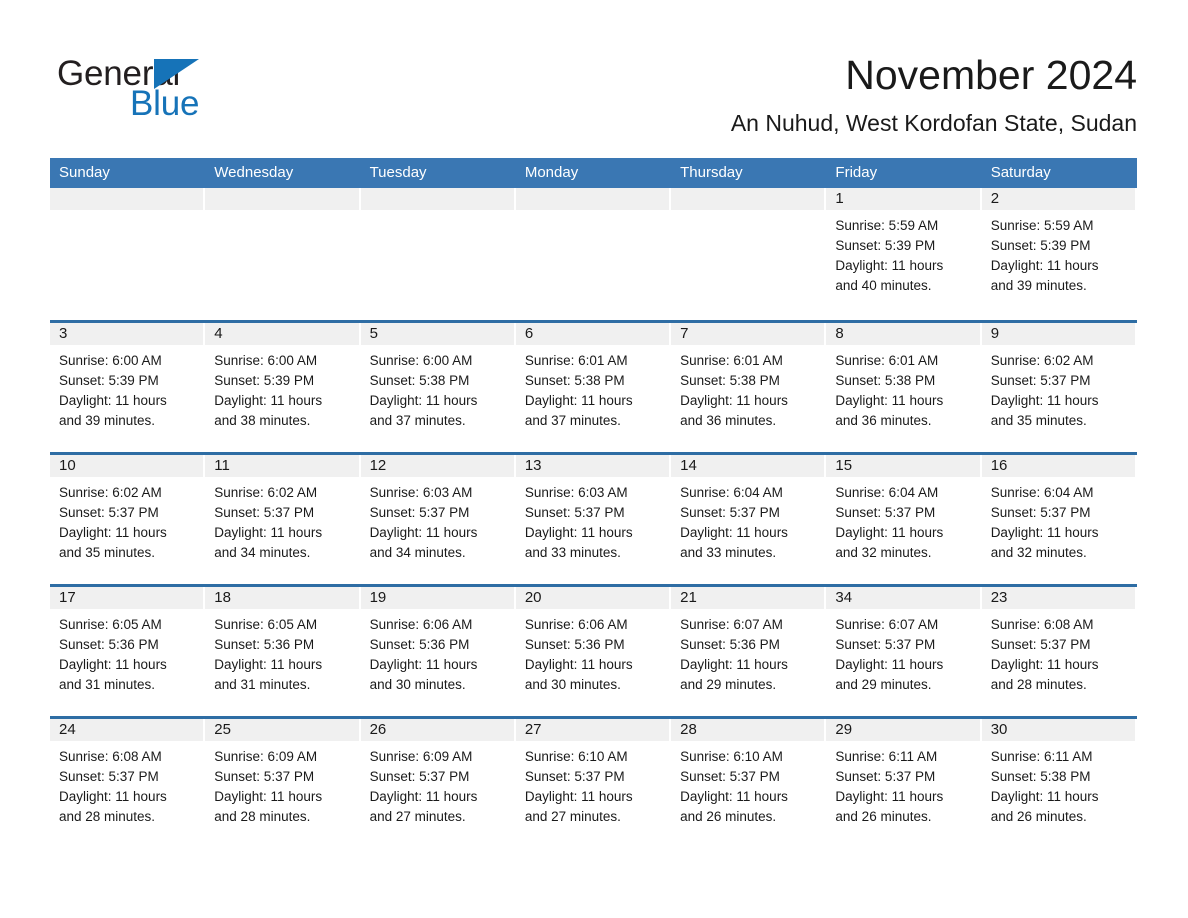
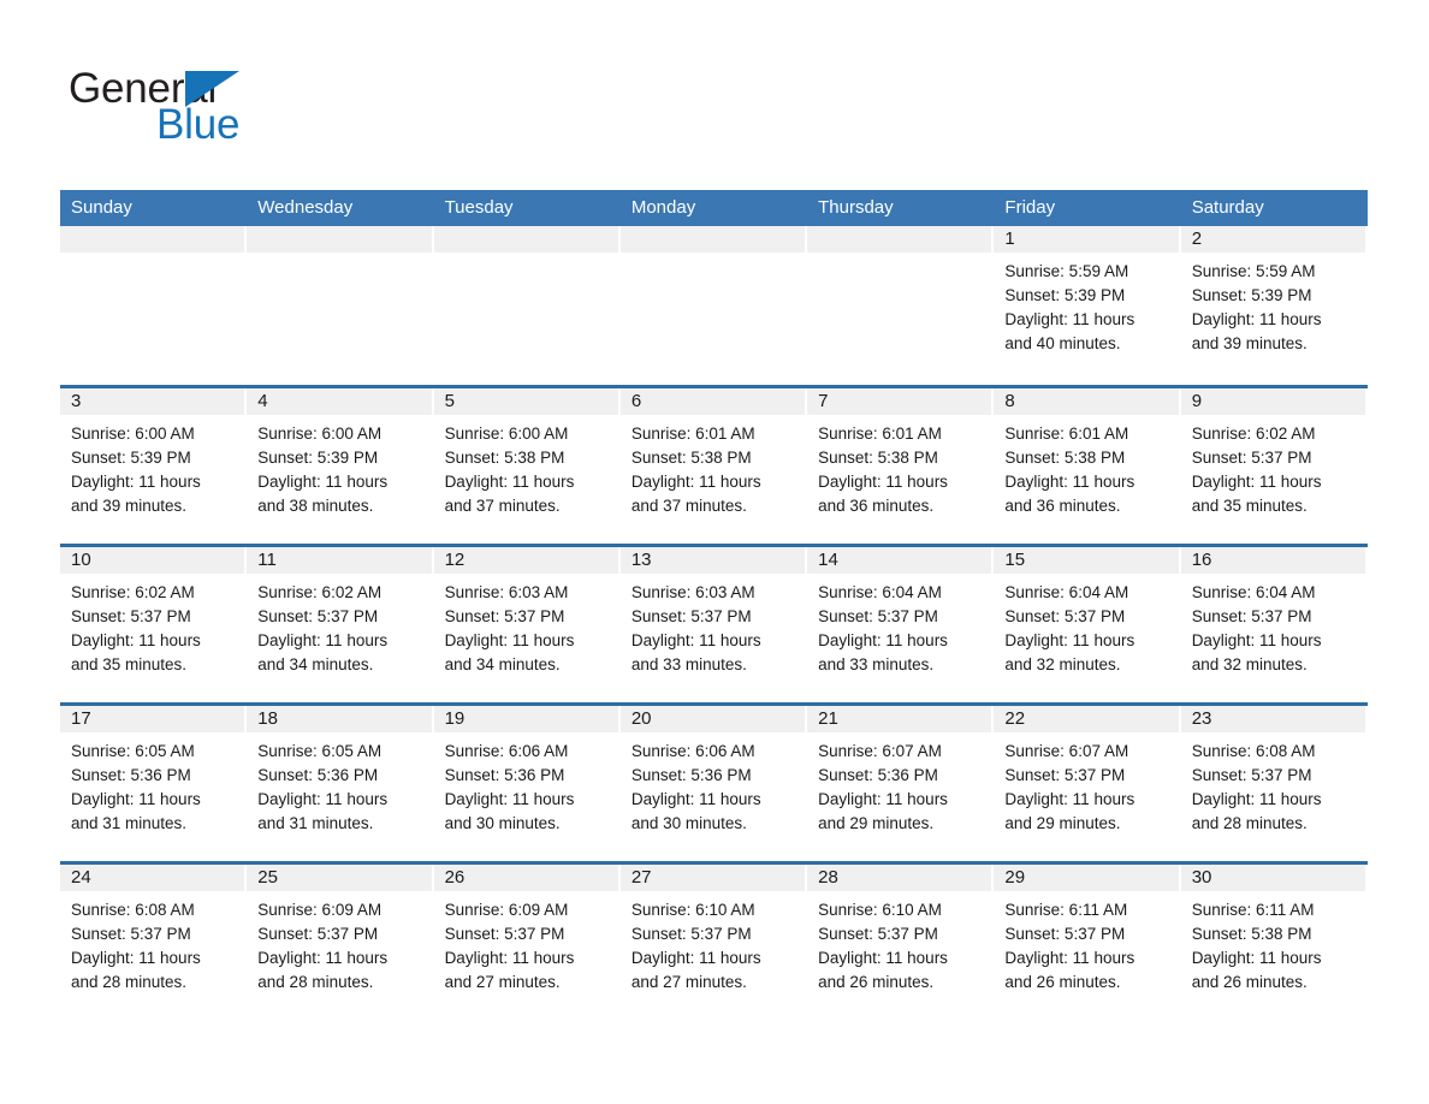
  General
  Blue
- November 2024
- An Nuhud, West Kordofan State, Sudan
  Sunday
  Wednesday
  Tuesday
  Monday
  Thursday
  Friday
  Saturday
  1
  Sunrise: 5:59 AM
  Sunset: 5:39 PM
  Daylight: 11 hours
  and 40 minutes.
  2
  Sunrise: 5:59 AM
  Sunset: 5:39 PM
  Daylight: 11 hours
  and 39 minutes.
  3
  Sunrise: 6:00 AM
  Sunset: 5:39 PM
  Daylight: 11 hours
  and 39 minutes.
  4
  Sunrise: 6:00 AM
  Sunset: 5:39 PM
  Daylight: 11 hours
  and 38 minutes.
  5
  Sunrise: 6:00 AM
  Sunset: 5:38 PM
  Daylight: 11 hours
  and 37 minutes.
  6
  Sunrise: 6:01 AM
  Sunset: 5:38 PM
  Daylight: 11 hours
  and 37 minutes.
  7
  Sunrise: 6:01 AM
  Sunset: 5:38 PM
  Daylight: 11 hours
  and 36 minutes.
  8
  Sunrise: 6:01 AM
  Sunset: 5:38 PM
  Daylight: 11 hours
  and 36 minutes.
  9
  Sunrise: 6:02 AM
  Sunset: 5:37 PM
  Daylight: 11 hours
  and 35 minutes.
  10
  Sunrise: 6:02 AM
  Sunset: 5:37 PM
  Daylight: 11 hours
  and 35 minutes.
  11
  Sunrise: 6:02 AM
  Sunset: 5:37 PM
  Daylight: 11 hours
  and 34 minutes.
  12
  Sunrise: 6:03 AM
  Sunset: 5:37 PM
  Daylight: 11 hours
  and 34 minutes.
  13
  Sunrise: 6:03 AM
  Sunset: 5:37 PM
  Daylight: 11 hours
  and 33 minutes.
  14
  Sunrise: 6:04 AM
  Sunset: 5:37 PM
  Daylight: 11 hours
  and 33 minutes.
  15
  Sunrise: 6:04 AM
  Sunset: 5:37 PM
  Daylight: 11 hours
  and 32 minutes.
  16
  Sunrise: 6:04 AM
  Sunset: 5:37 PM
  Daylight: 11 hours
  and 32 minutes.
  17
  Sunrise: 6:05 AM
  Sunset: 5:36 PM
  Daylight: 11 hours
  and 31 minutes.
  18
  Sunrise: 6:05 AM
  Sunset: 5:36 PM
  Daylight: 11 hours
  and 31 minutes.
  19
  Sunrise: 6:06 AM
  Sunset: 5:36 PM
  Daylight: 11 hours
  and 30 minutes.
  20
  Sunrise: 6:06 AM
  Sunset: 5:36 PM
  Daylight: 11 hours
  and 30 minutes.
  21
  Sunrise: 6:07 AM
  Sunset: 5:36 PM
  Daylight: 11 hours
  and 29 minutes.
- 34
+ 22
  Sunrise: 6:07 AM
  Sunset: 5:37 PM
  Daylight: 11 hours
  and 29 minutes.
  23
  Sunrise: 6:08 AM
  Sunset: 5:37 PM
  Daylight: 11 hours
  and 28 minutes.
  24
  Sunrise: 6:08 AM
  Sunset: 5:37 PM
  Daylight: 11 hours
  and 28 minutes.
  25
  Sunrise: 6:09 AM
  Sunset: 5:37 PM
  Daylight: 11 hours
  and 28 minutes.
  26
  Sunrise: 6:09 AM
  Sunset: 5:37 PM
  Daylight: 11 hours
  and 27 minutes.
  27
  Sunrise: 6:10 AM
  Sunset: 5:37 PM
  Daylight: 11 hours
  and 27 minutes.
  28
  Sunrise: 6:10 AM
  Sunset: 5:37 PM
  Daylight: 11 hours
  and 26 minutes.
  29
  Sunrise: 6:11 AM
  Sunset: 5:37 PM
  Daylight: 11 hours
  and 26 minutes.
  30
  Sunrise: 6:11 AM
  Sunset: 5:38 PM
  Daylight: 11 hours
  and 26 minutes.
